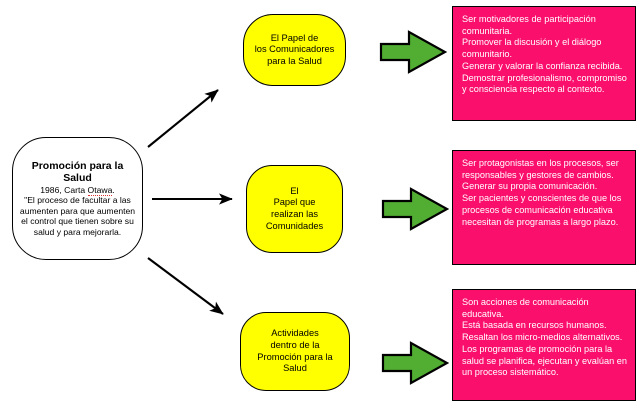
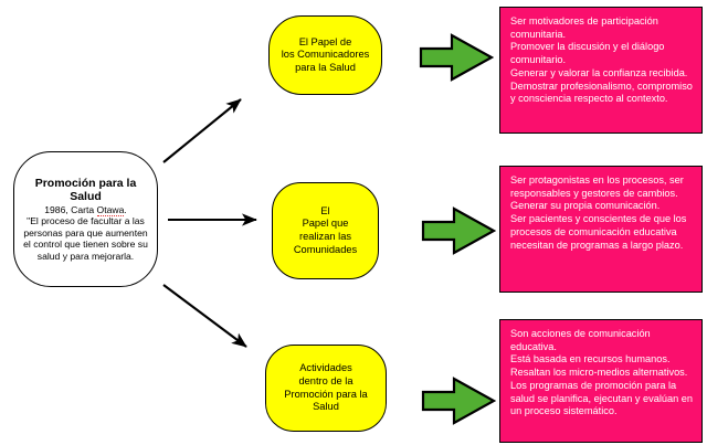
  Promoción para la Salud
  1986, Carta Otawa.
- "El proceso de facultar a las aumenten para que aumenten el control que tienen sobre su salud y para mejorarla.
+ "El proceso de facultar a las personas para que aumenten el control que tienen sobre su salud y para mejorarla.
  El Papel de
  los Comunicadores
  para la Salud
  El
  Papel que
  realizan las
  Comunidades
  Actividades
  dentro de la
  Promoción para la
  Salud
  Ser motivadores de participación comunitaria.
  Promover la discusión y el diálogo comunitario.
  Generar y valorar la confianza recibida.
  Demostrar profesionalismo, compromiso y consciencia respecto al contexto.
  Ser protagonistas en los procesos, ser responsables y gestores de cambios.
  Generar su propia comunicación.
  Ser pacientes y conscientes de que los procesos de comunicación educativa necesitan de programas a largo plazo.
  Son acciones de comunicación educativa.
  Está basada en recursos humanos.
  Resaltan los micro-medios alternativos.
  Los programas de promoción para la salud se planifica, ejecutan y evalúan en un proceso sistemático.
